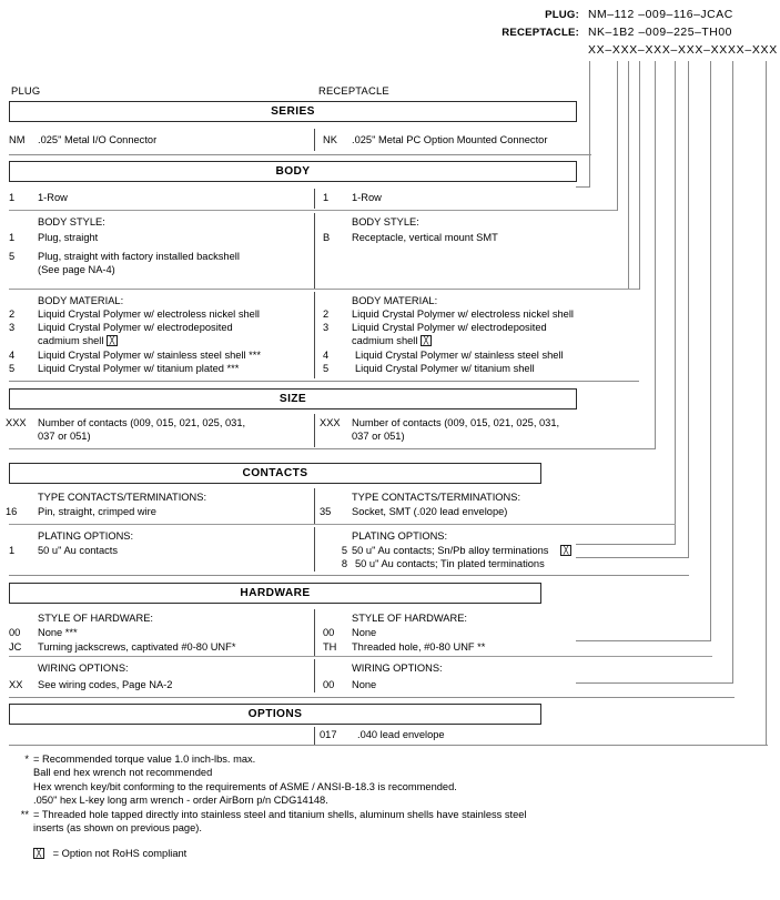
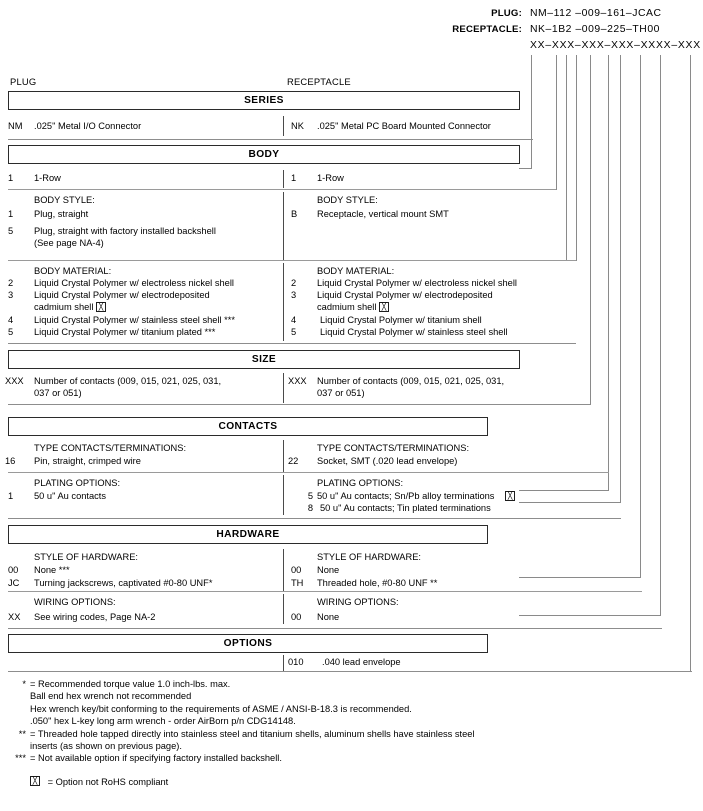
  PLUG:
- NM–112 –009–116–JCAC
+ NM–112 –009–161–JCAC
  RECEPTACLE:
  NK–1B2 –009–225–TH00
  XX–XXX–XXX–XXX–XXXX–XXX
  PLUG
  RECEPTACLE
  SERIES
  NM
  .025" Metal I/O Connector
  NK
- .025" Metal PC Option Mounted Connector
+ .025" Metal PC Board Mounted Connector
  BODY
  1
  1-Row
  1
  1-Row
  BODY STYLE:
  1
  Plug, straight
  5
  Plug, straight with factory installed backshell
  (See page NA-4)
  BODY STYLE:
  B
  Receptacle, vertical mount SMT
  BODY MATERIAL:
  2
  Liquid Crystal Polymer w/ electroless nickel shell
  3
  Liquid Crystal Polymer w/ electrodeposited
  cadmium shell ╳
  4
  Liquid Crystal Polymer w/ stainless steel shell ***
  5
  Liquid Crystal Polymer w/ titanium plated ***
  BODY MATERIAL:
  2
  Liquid Crystal Polymer w/ electroless nickel shell
  3
  Liquid Crystal Polymer w/ electrodeposited
  cadmium shell ╳
  4
- Liquid Crystal Polymer w/ stainless steel shell
+ Liquid Crystal Polymer w/ titanium shell
  5
- Liquid Crystal Polymer w/ titanium shell
+ Liquid Crystal Polymer w/ stainless steel shell
  SIZE
  XXX
  Number of contacts (009, 015, 021, 025, 031,
  037 or 051)
  XXX
  Number of contacts (009, 015, 021, 025, 031,
  037 or 051)
  CONTACTS
  TYPE CONTACTS/TERMINATIONS:
  16
  Pin, straight, crimped wire
  TYPE CONTACTS/TERMINATIONS:
- 35
+ 22
  Socket, SMT (.020 lead envelope)
  PLATING OPTIONS:
  1
  50 u" Au contacts
  PLATING OPTIONS:
  5
  50 u" Au contacts; Sn/Pb alloy terminations ╳
  8
  50 u" Au contacts; Tin plated terminations
  HARDWARE
  STYLE OF HARDWARE:
  00
  None ***
  JC
  Turning jackscrews, captivated #0-80 UNF*
  STYLE OF HARDWARE:
  00
  None
  TH
  Threaded hole, #0-80 UNF **
  WIRING OPTIONS:
  XX
  See wiring codes, Page NA-2
  WIRING OPTIONS:
  00
  None
  OPTIONS
- 017
+ 010
  .040 lead envelope
  *
  = Recommended torque value 1.0 inch-lbs. max.
  Ball end hex wrench not recommended
  Hex wrench key/bit conforming to the requirements of ASME / ANSI-B-18.3 is recommended.
  .050" hex L-key long arm wrench - order AirBorn p/n CDG14148.
  **
  = Threaded hole tapped directly into stainless steel and titanium shells, aluminum shells have stainless steel
  inserts (as shown on previous page).
+ ***
+ = Not available option if specifying factory installed backshell.
  ╳ = Option not RoHS compliant
